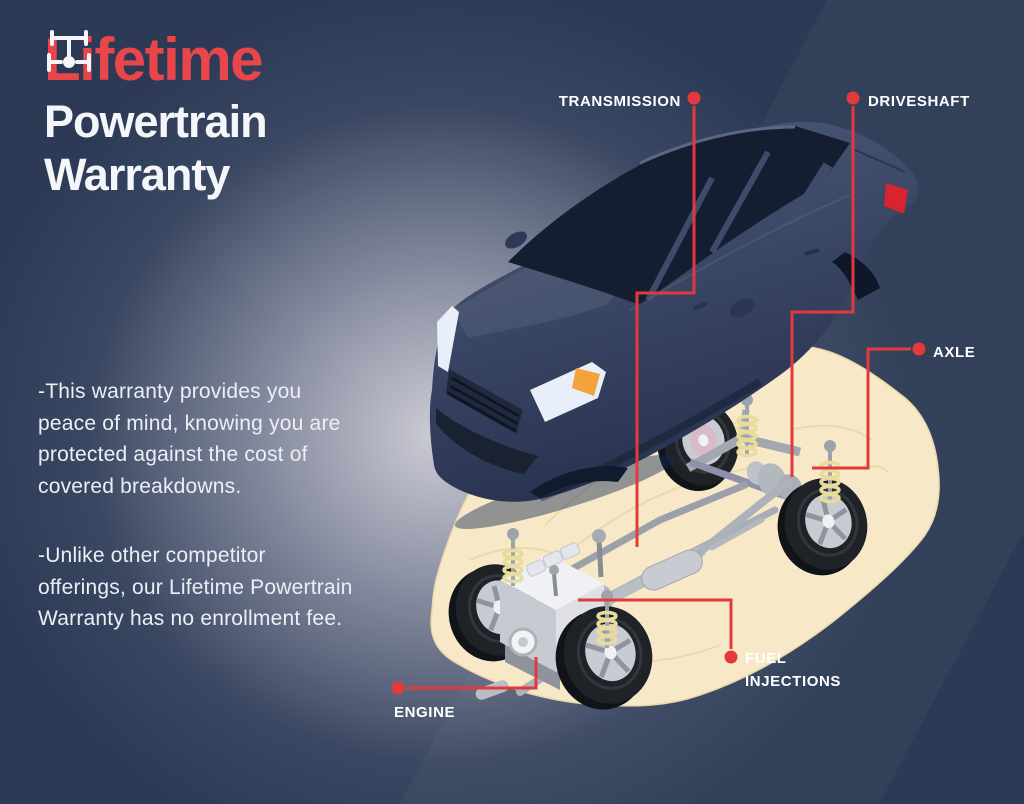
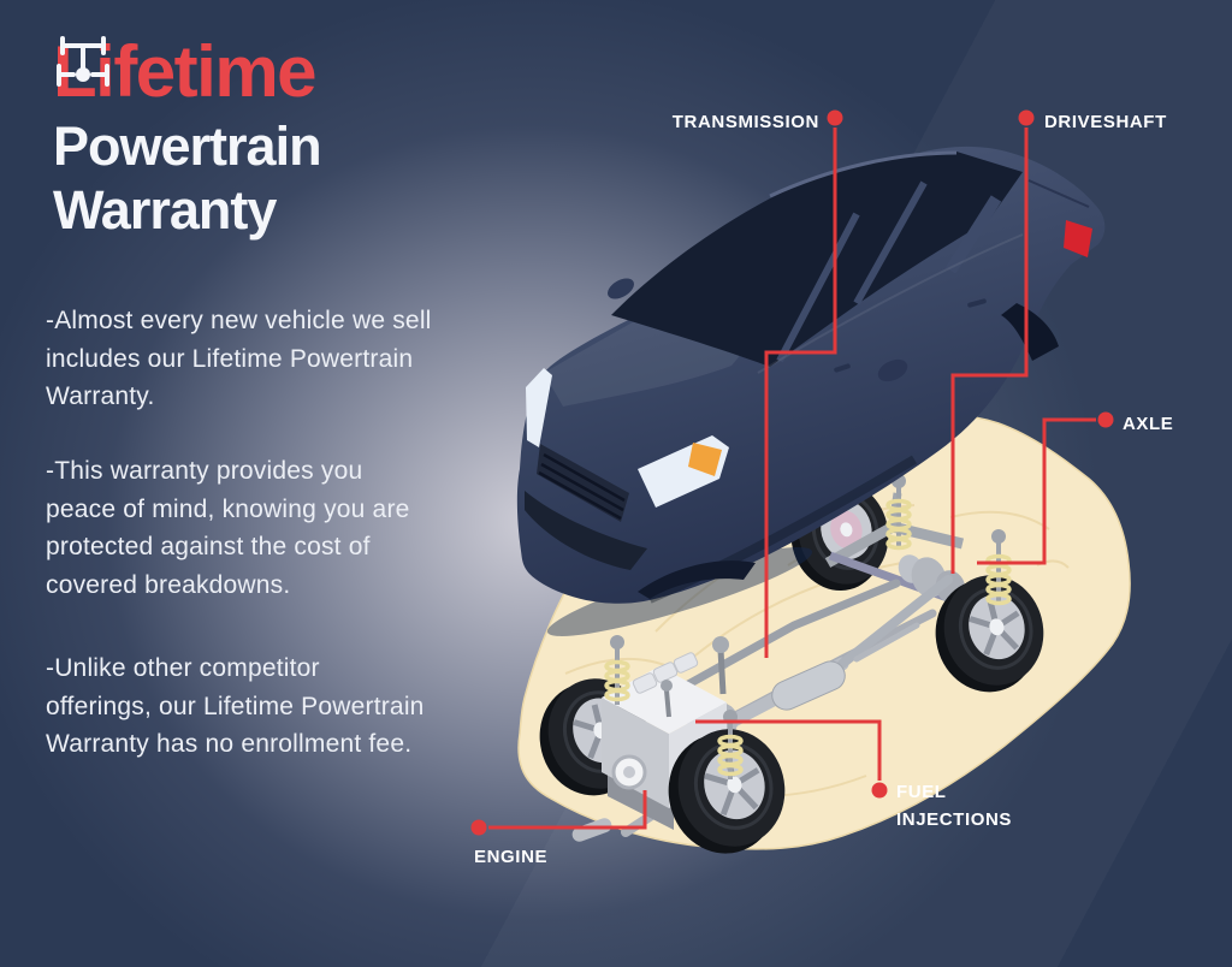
  Lifetime
  Powertrain
  Warranty
+ -Almost every new vehicle we sell
+ includes our Lifetime Powertrain
+ Warranty.
  -This warranty provides you
  peace of mind, knowing you are
  protected against the cost of
  covered breakdowns.
  -Unlike other competitor
  offerings, our Lifetime Powertrain
  Warranty has no enrollment fee.
  TRANSMISSION
  DRIVESHAFT
  AXLE
  FUEL
  INJECTIONS
  ENGINE
